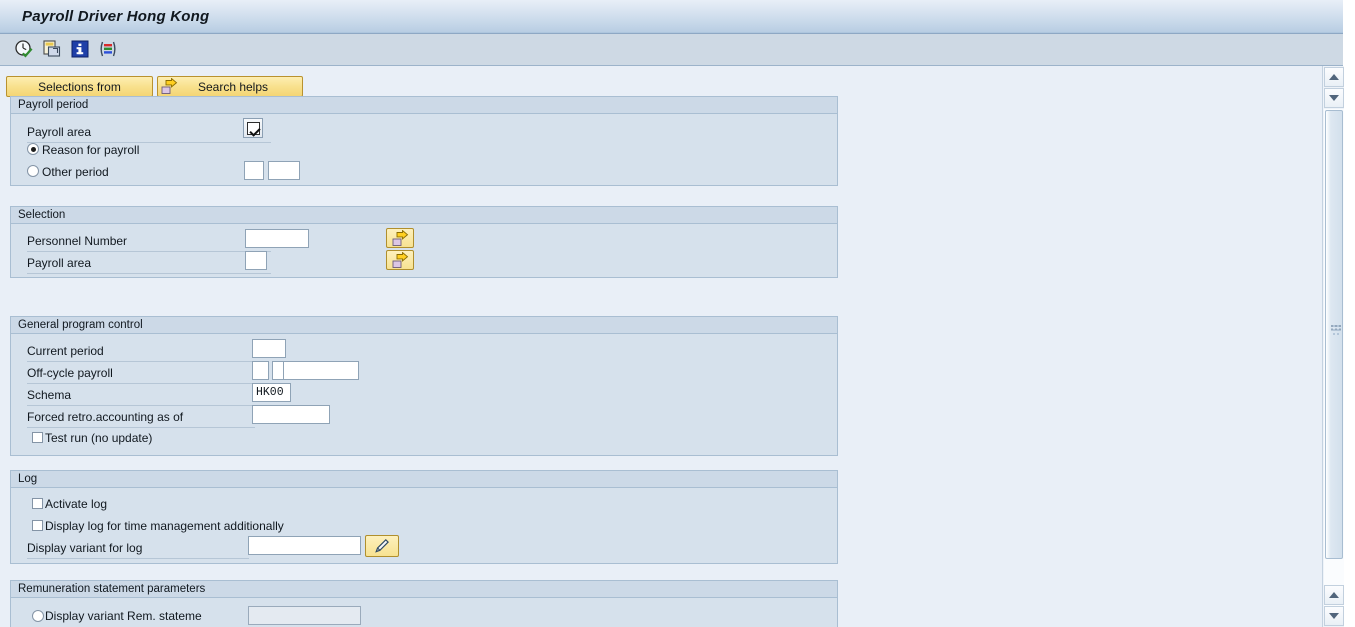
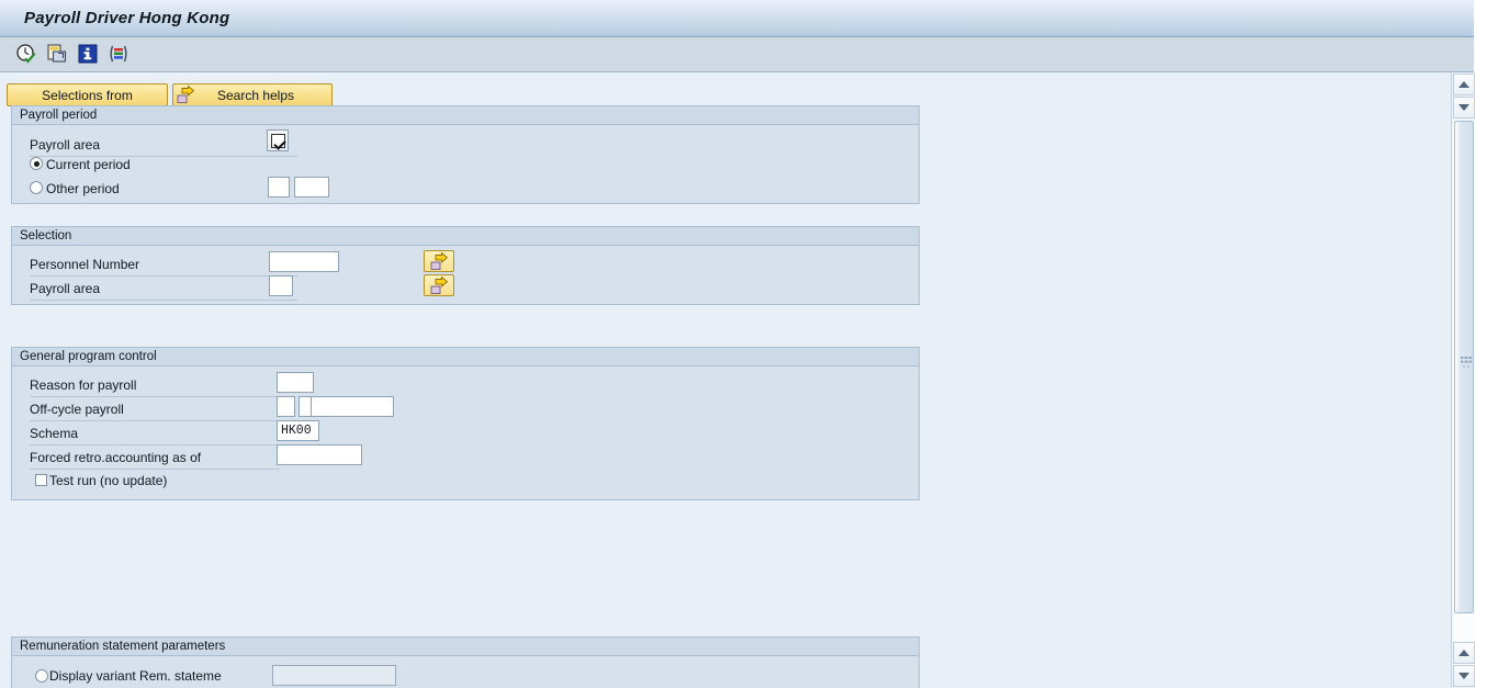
  Payroll Driver Hong Kong
  Selections from
  Search helps
  Payroll period
  Payroll area
- Reason for payroll
+ Current period
  Other period
  Selection
  Personnel Number
  Payroll area
  General program control
- Current period
+ Reason for payroll
  Off-cycle payroll
  Schema
  HK00
  Forced retro.accounting as of
  Test run (no update)
- Log
- Activate log
- Display log for time management additionally
- Display variant for log
  Remuneration statement parameters
  Display variant Rem. stateme
